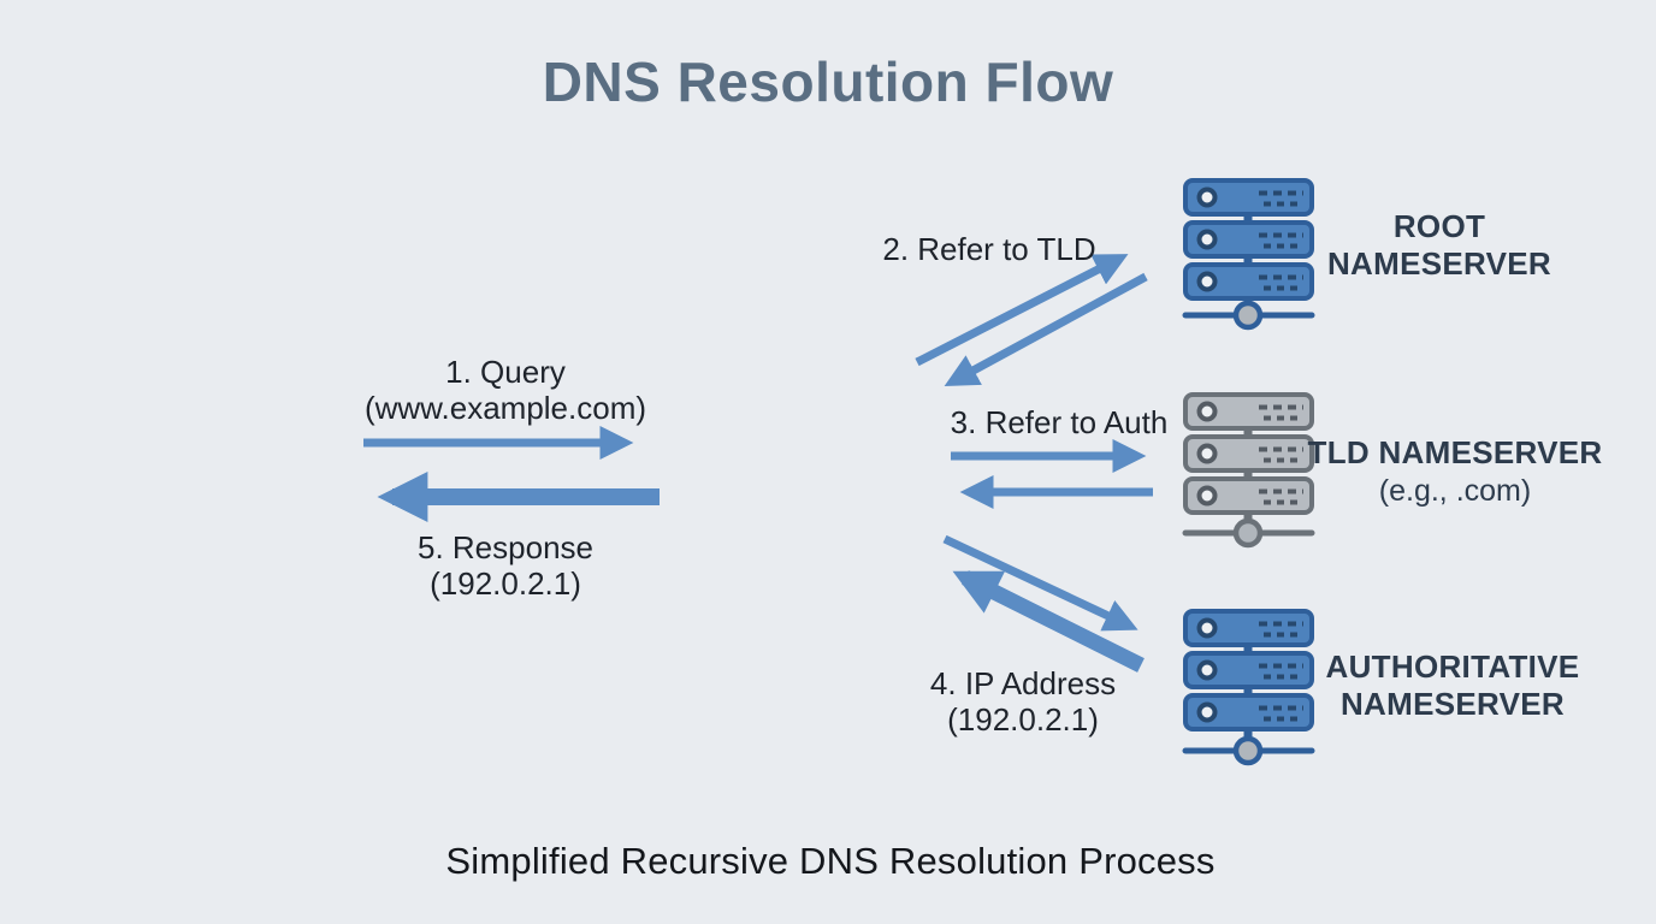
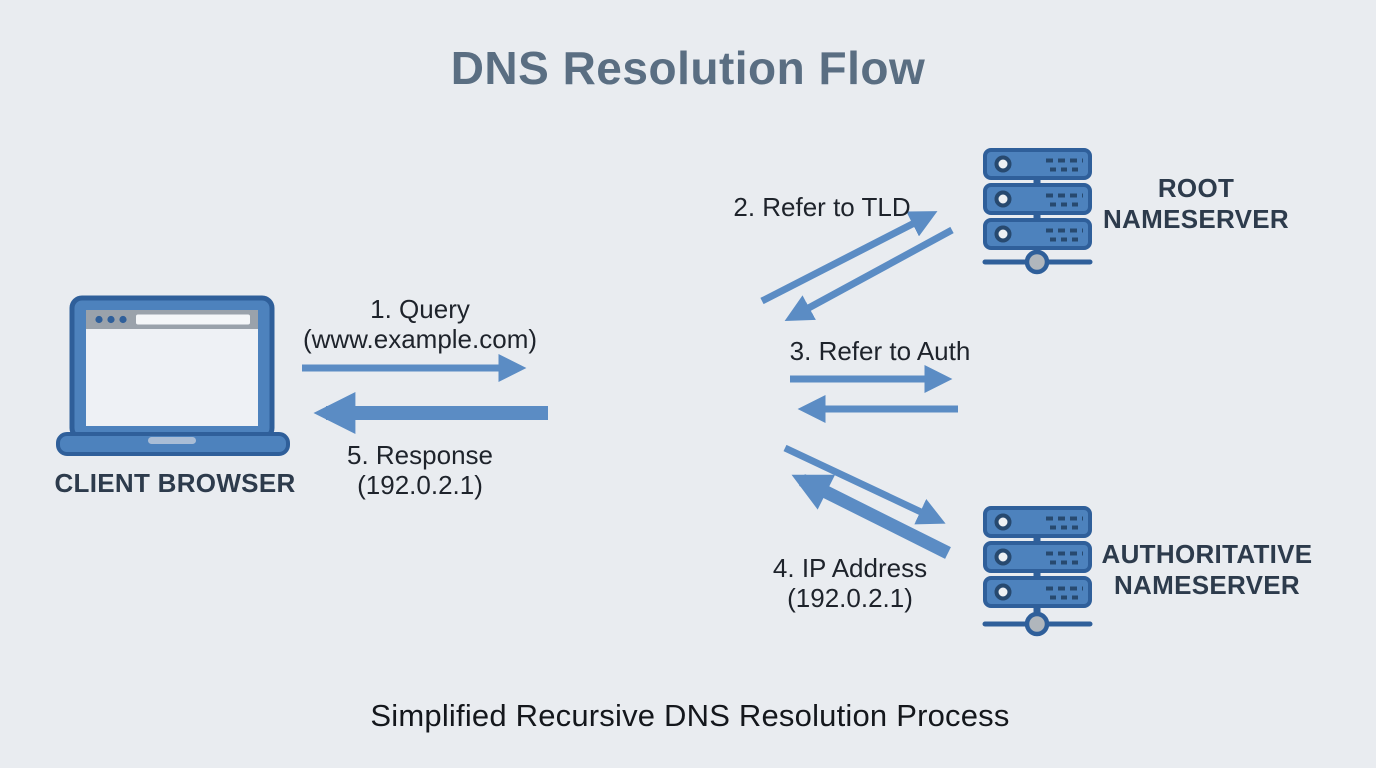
  DNS Resolution Flow
+ CLIENT BROWSER
  ROOT
  NAMESERVER
- TLD NAMESERVER
- (e.g., .com)
  AUTHORITATIVE
  NAMESERVER
  1. Query
  (www.example.com)
  2. Refer to TLD
  3. Refer to Auth
  4. IP Address
  (192.0.2.1)
  5. Response
  (192.0.2.1)
  Simplified Recursive DNS Resolution Process
